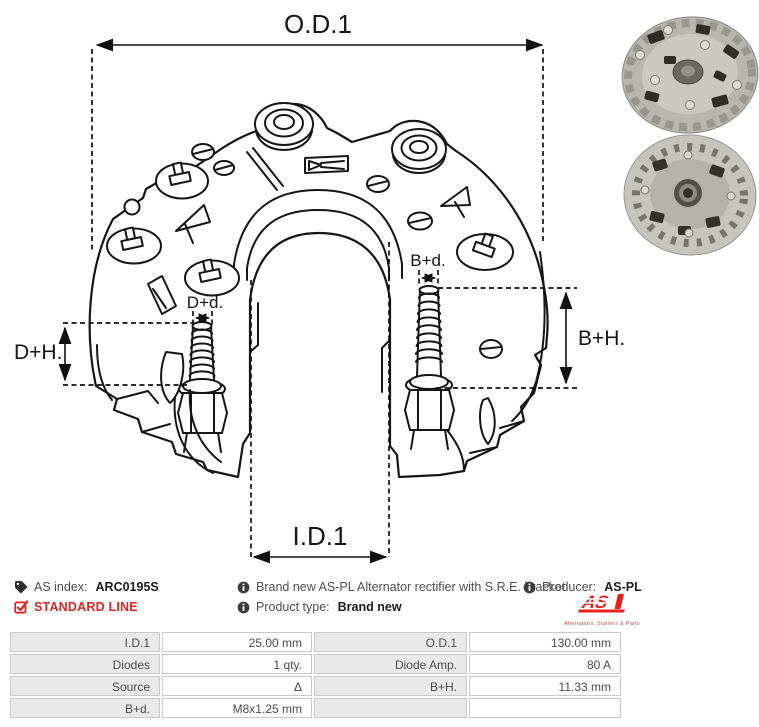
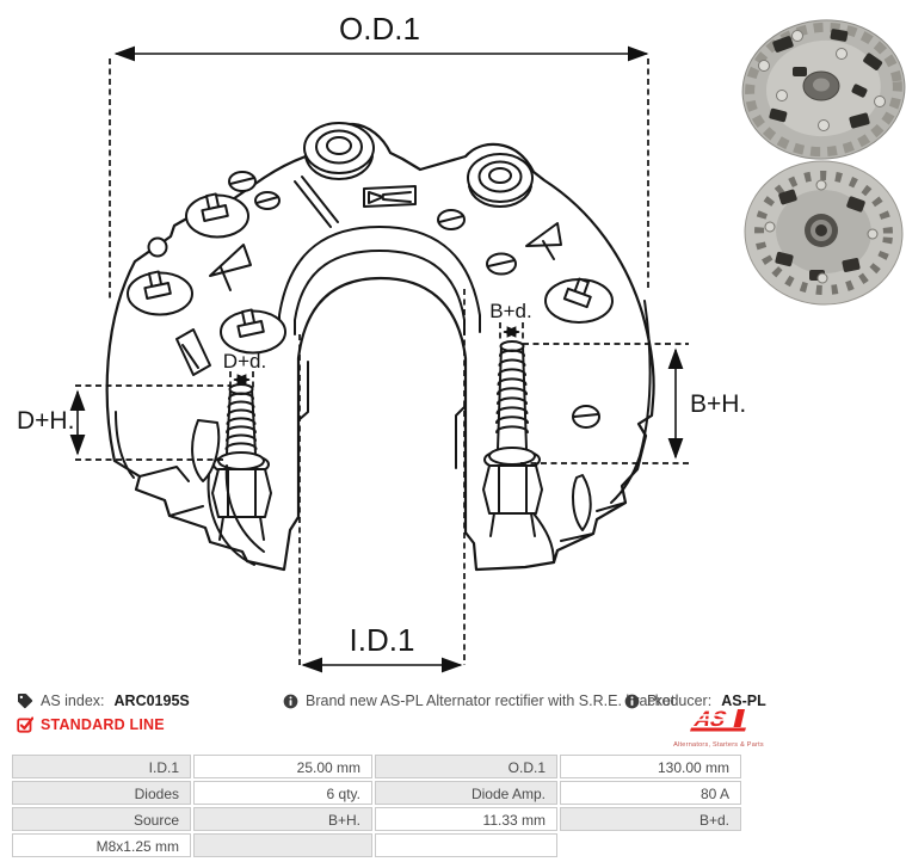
  O.D.1
  I.D.1
  D+H.
  D+d.
  B+d.
  B+H.
  AS index:
  ARC0195S
  STANDARD LINE
  Brand new AS-PL Alternator rectifier with S.R.E.acket
- Product type:
- Brand new
  Producer:
  AS-PL
  I.D.1
  25.00 mm
  O.D.1
  130.00 mm
  Diodes
- 1 qty.
+ 6 qty.
  Diode Amp.
  80 A
  Source
- Δ
  B+H.
  11.33 mm
  B+d.
  M8x1.25 mm
